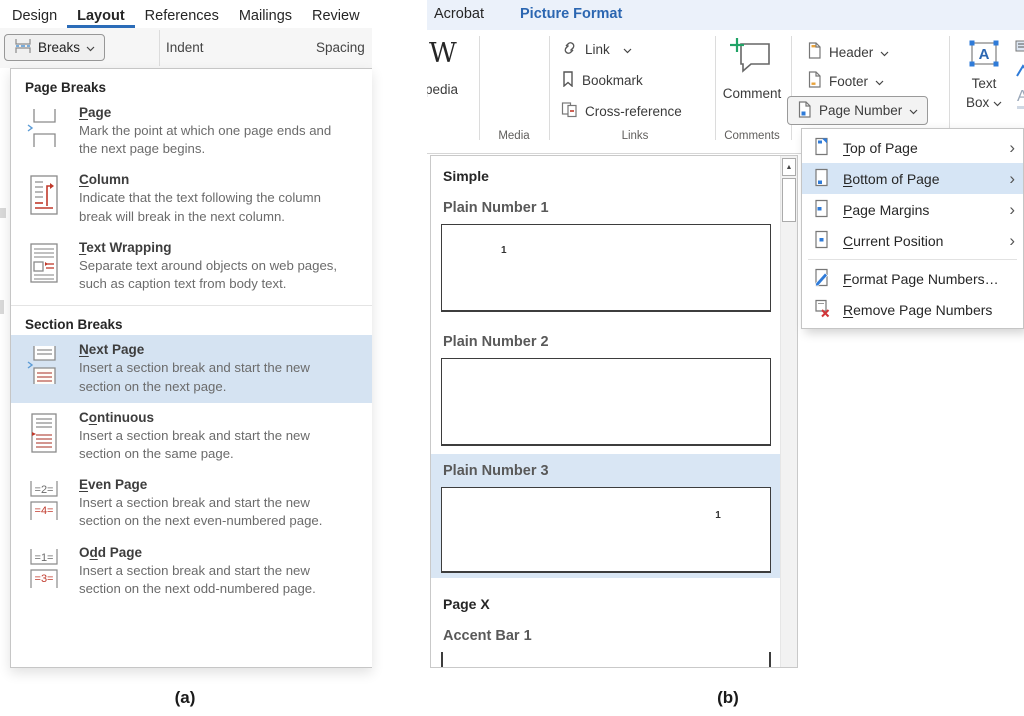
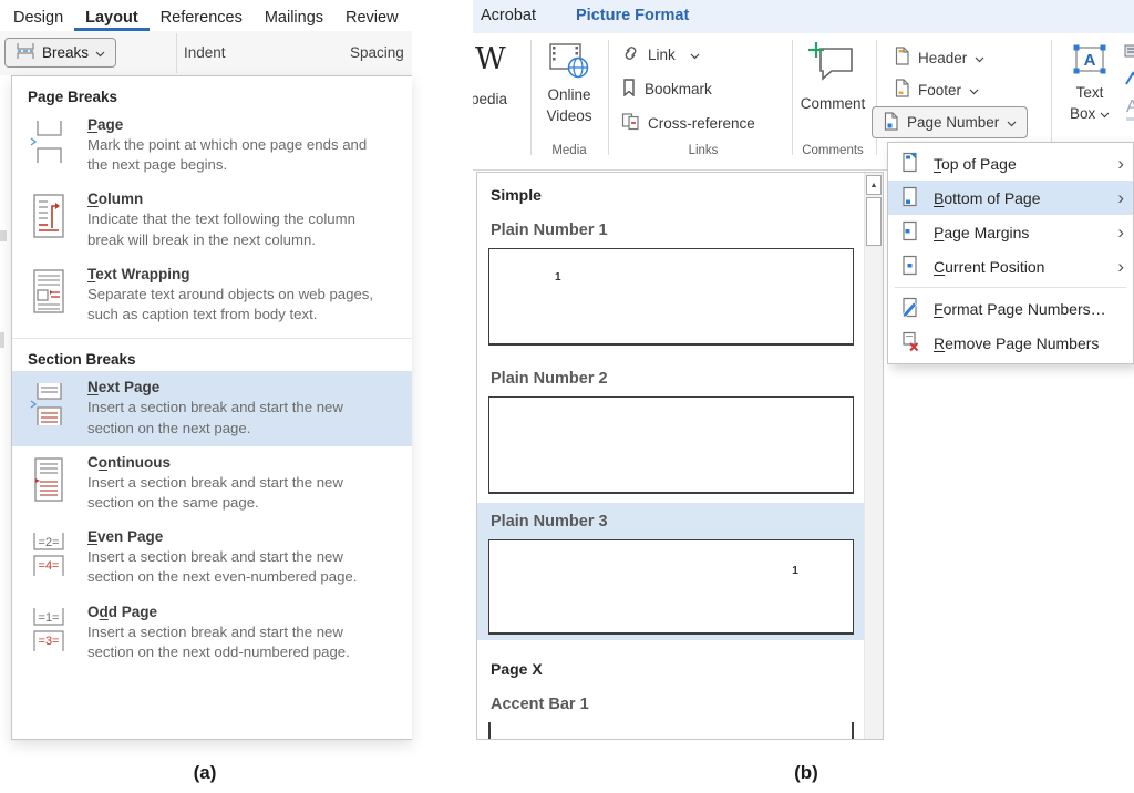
  Design
  Layout
  References
  Mailings
  Review
  Breaks
  Indent
  Spacing
  Page Breaks
  Page
  Mark the point at which one page ends and the next page begins.
  Column
  Indicate that the text following the column break will break in the next column.
  Text Wrapping
  Separate text around objects on web pages, such as caption text from body text.
  Section Breaks
  Next Page
  Insert a section break and start the new section on the next page.
  Continuous
  Insert a section break and start the new section on the same page.
  =2=
  =4=
  Even Page
  Insert a section break and start the new section on the next even-numbered page.
  =1=
  =3=
  Odd Page
  Insert a section break and start the new section on the next odd-numbered page.
  Acrobat
  Picture Format
  W
  pedia
+ Online
+ Videos
  Media
  Link
  Bookmark
  Cross-reference
  Links
  Comment
  Comments
  Header
  Footer
  Page Number
  A
  Text
  Box
  A
  Simple
  Plain Number 1
  1
  Plain Number 2
  Plain Number 3
  1
  Page X
  Accent Bar 1
  Top of Page
  ›
  Bottom of Page
  ›
  Page Margins
  ›
  Current Position
  ›
  Format Page Numbers…
  Remove Page Numbers
  (a)
  (b)
